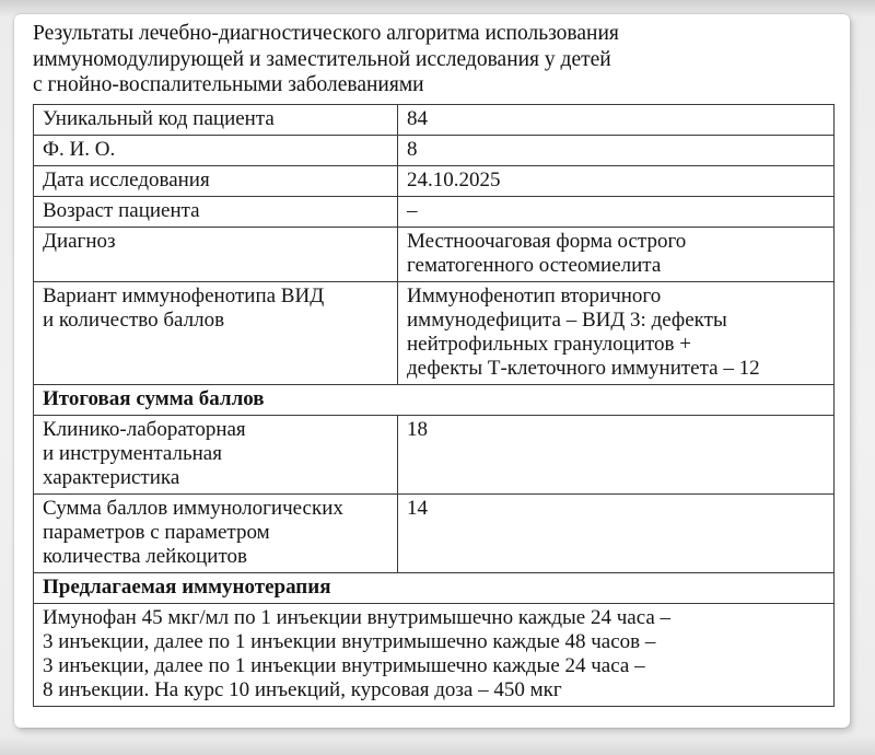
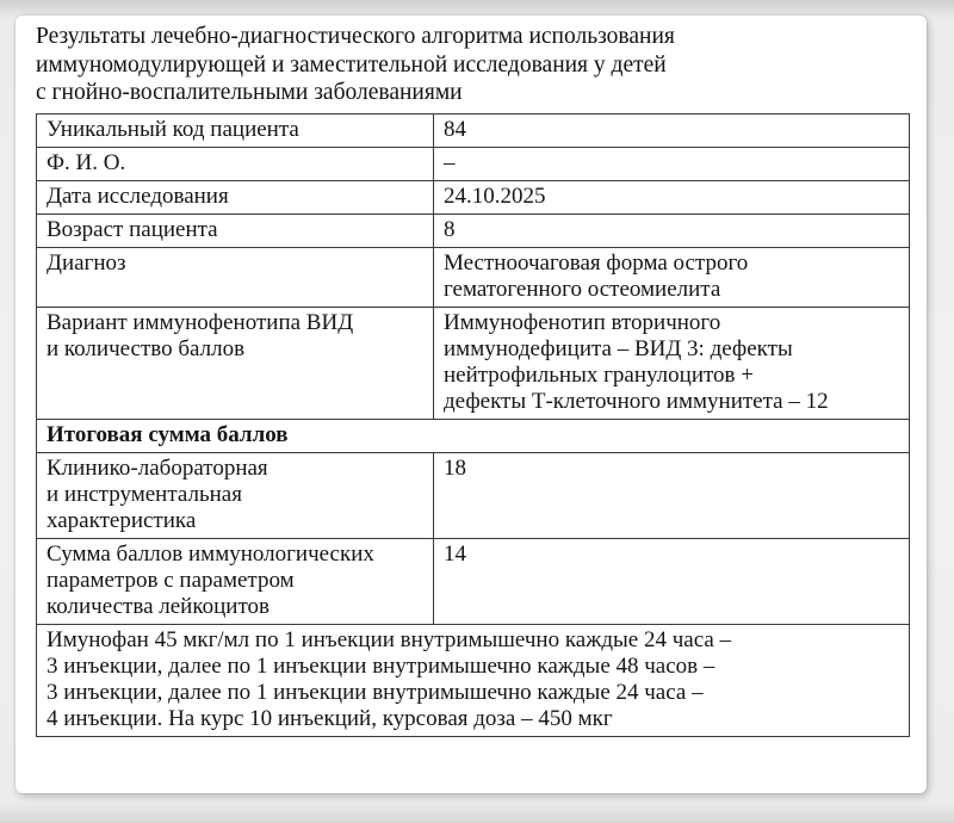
  Результаты лечебно-диагностического алгоритма использования
  иммуномодулирующей и заместительной исследования у детей
  с гнойно-воспалительными заболеваниями
  Уникальный код пациента	84
- Ф. И. О.	8
+ Ф. И. О.	–
  Дата исследования	24.10.2025
- Возраст пациента	–
+ Возраст пациента	8
  Диагноз	Местноочаговая форма острого гематогенного остеомиелита
  Вариант иммунофенотипа ВИД и количество баллов	Иммунофенотип вторичного иммунодефицита – ВИД 3: дефекты нейтрофильных гранулоцитов + дефекты Т-клеточного иммунитета – 12
  Итоговая сумма баллов
  Клинико-лабораторная и инструментальная характеристика	18
  Сумма баллов иммунологических параметров с параметром количества лейкоцитов	14
- Предлагаемая иммунотерапия
- Имунофан 45 мкг/мл по 1 инъекции внутримышечно каждые 24 часа – 3 инъекции, далее по 1 инъекции внутримышечно каждые 48 часов – 3 инъекции, далее по 1 инъекции внутримышечно каждые 24 часа – 8 инъекции. На курс 10 инъекций, курсовая доза – 450 мкг
+ Имунофан 45 мкг/мл по 1 инъекции внутримышечно каждые 24 часа – 3 инъекции, далее по 1 инъекции внутримышечно каждые 48 часов – 3 инъекции, далее по 1 инъекции внутримышечно каждые 24 часа – 4 инъекции. На курс 10 инъекций, курсовая доза – 450 мкг
